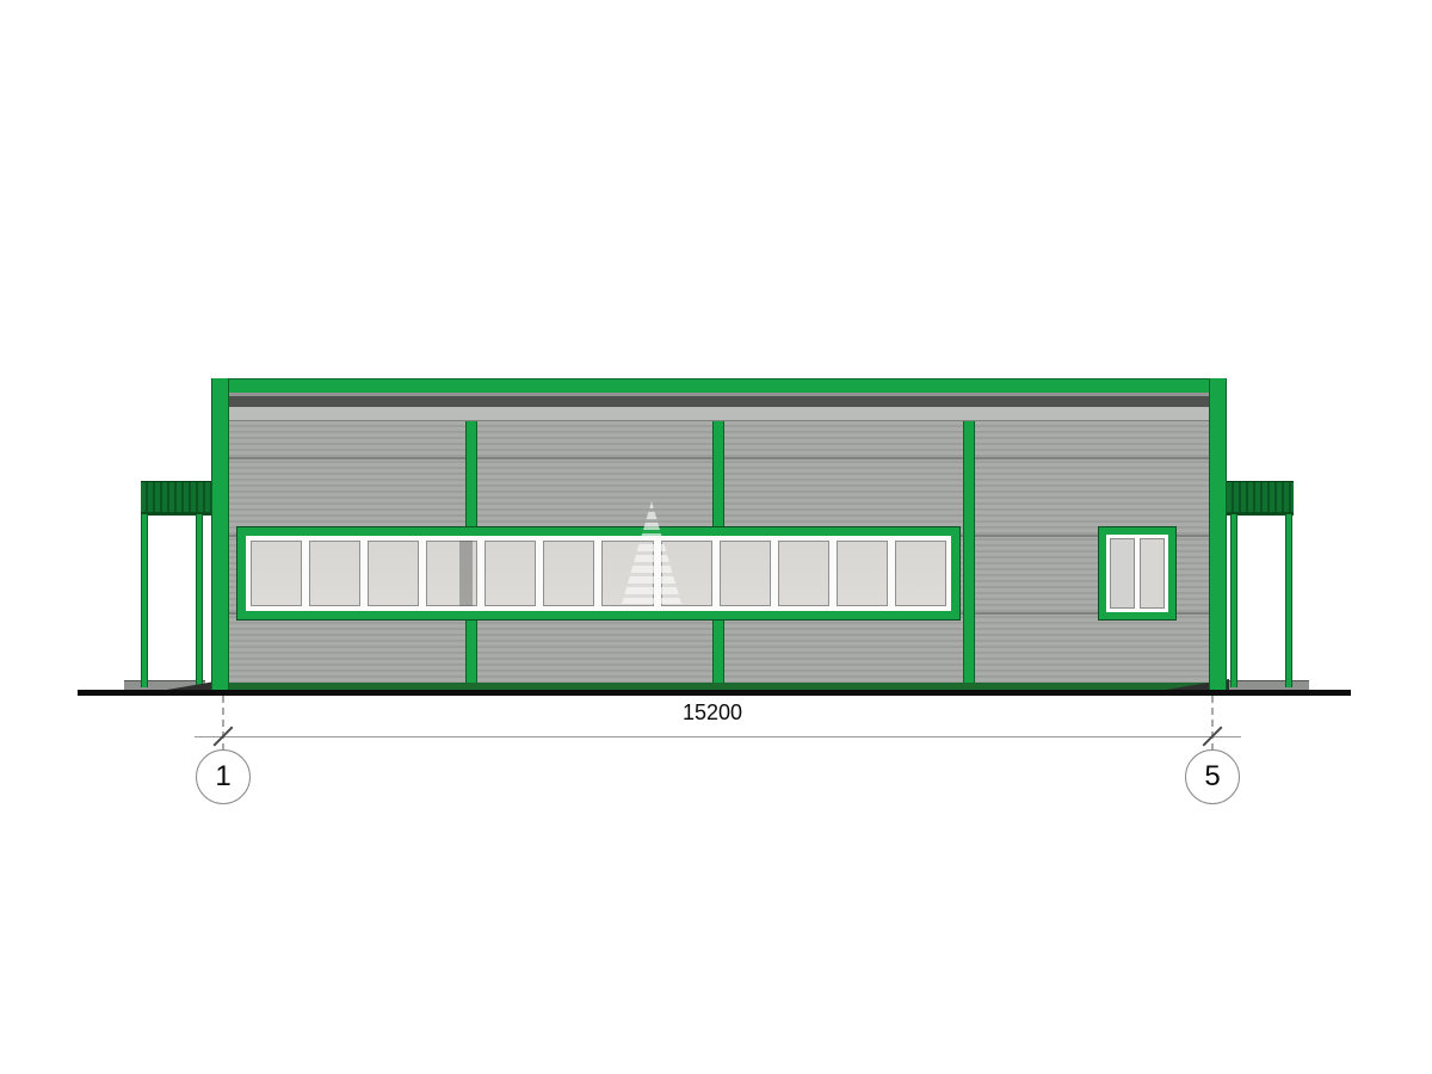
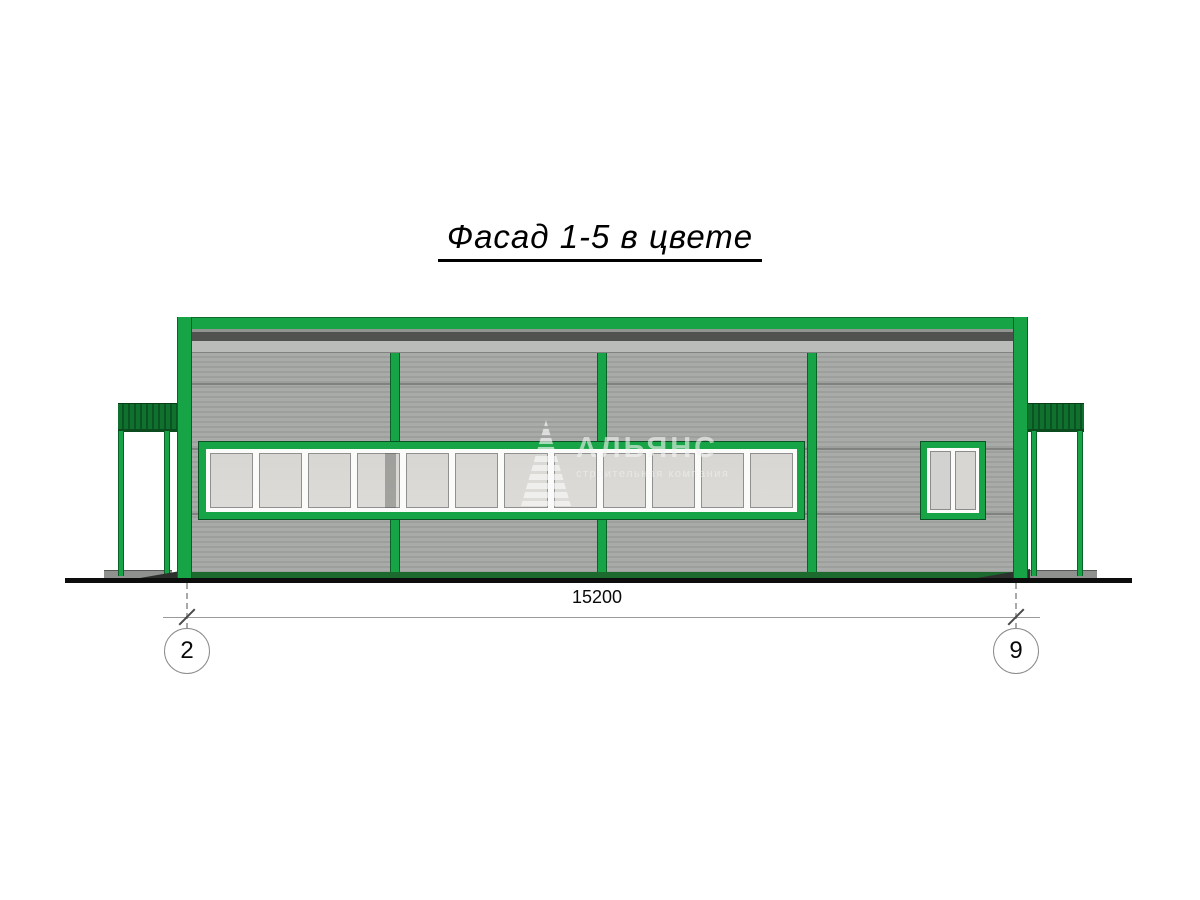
+ Фасад 1-5 в цвете
+ АЛЬЯНС
+ строительная компания
  15200
- 1
+ 2
- 5
+ 9
